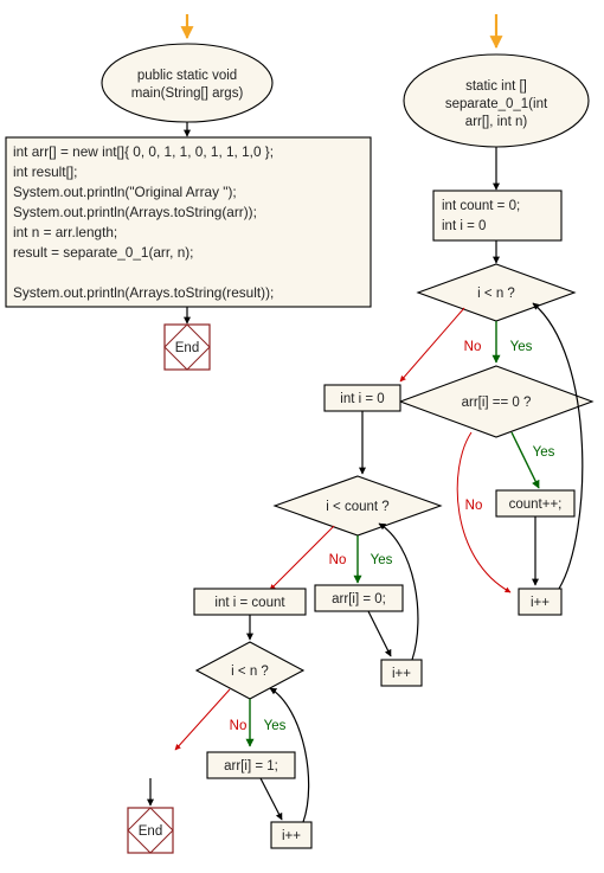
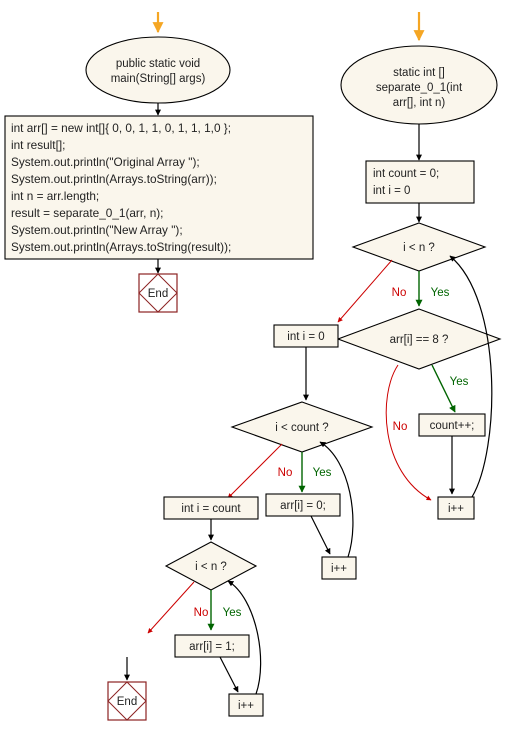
  public static void
  main(String[] args)
  int arr[] = new int[]{ 0, 0, 1, 1, 0, 1, 1, 1,0 };
  int result[];
  System.out.println("Original Array ");
  System.out.println(Arrays.toString(arr));
  int n = arr.length;
  result = separate_0_1(arr, n);
+ System.out.println("New Array ");
  System.out.println(Arrays.toString(result));
  End
  static int []
  separate_0_1(int
  arr[], int n)
  int count = 0;
  int i = 0
  i < n ?
  No
  Yes
- arr[i] == 0 ?
+ arr[i] == 8 ?
  Yes
  count++;
  No
  i++
  int i = 0
  i < count ?
  No
  Yes
  arr[i] = 0;
  i++
  int i = count
  i < n ?
  No
  Yes
  arr[i] = 1;
  End
  i++
